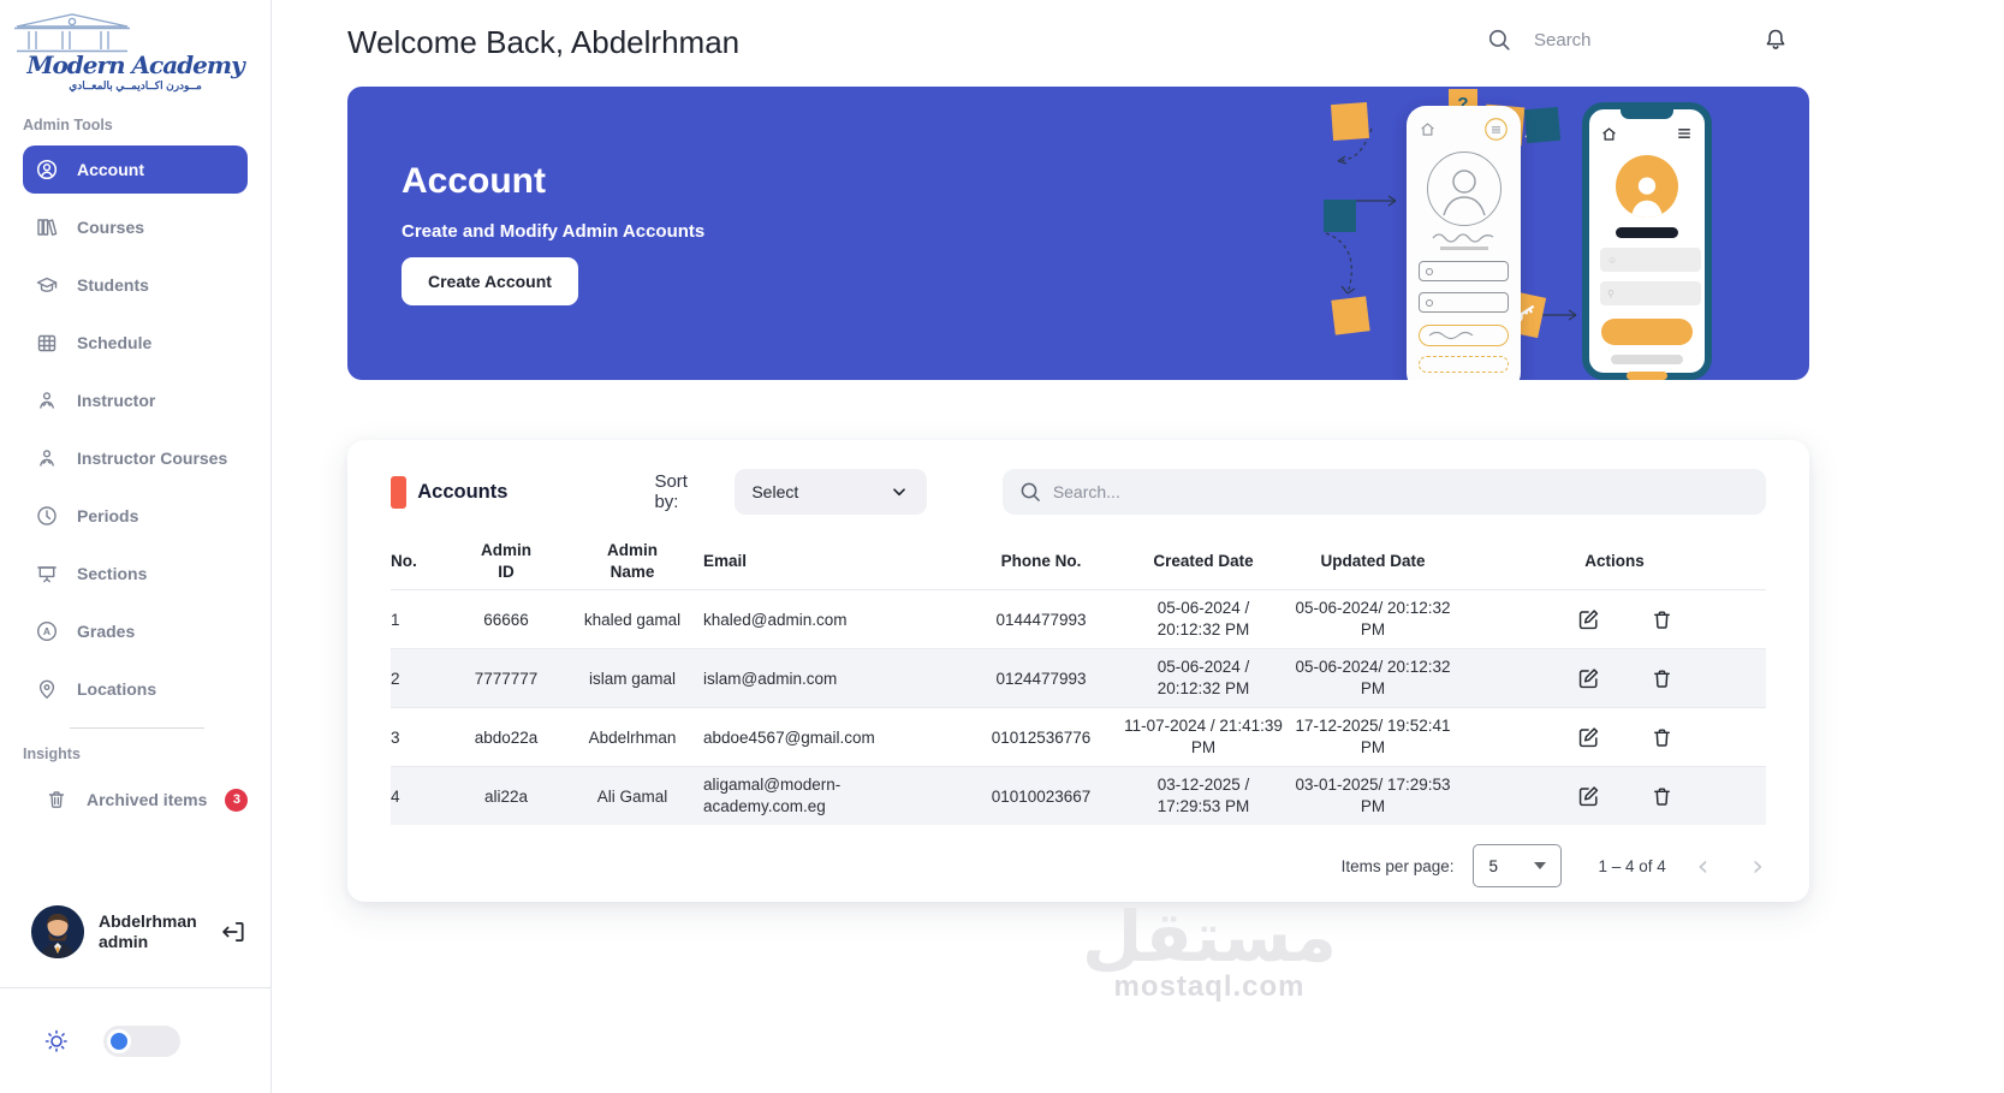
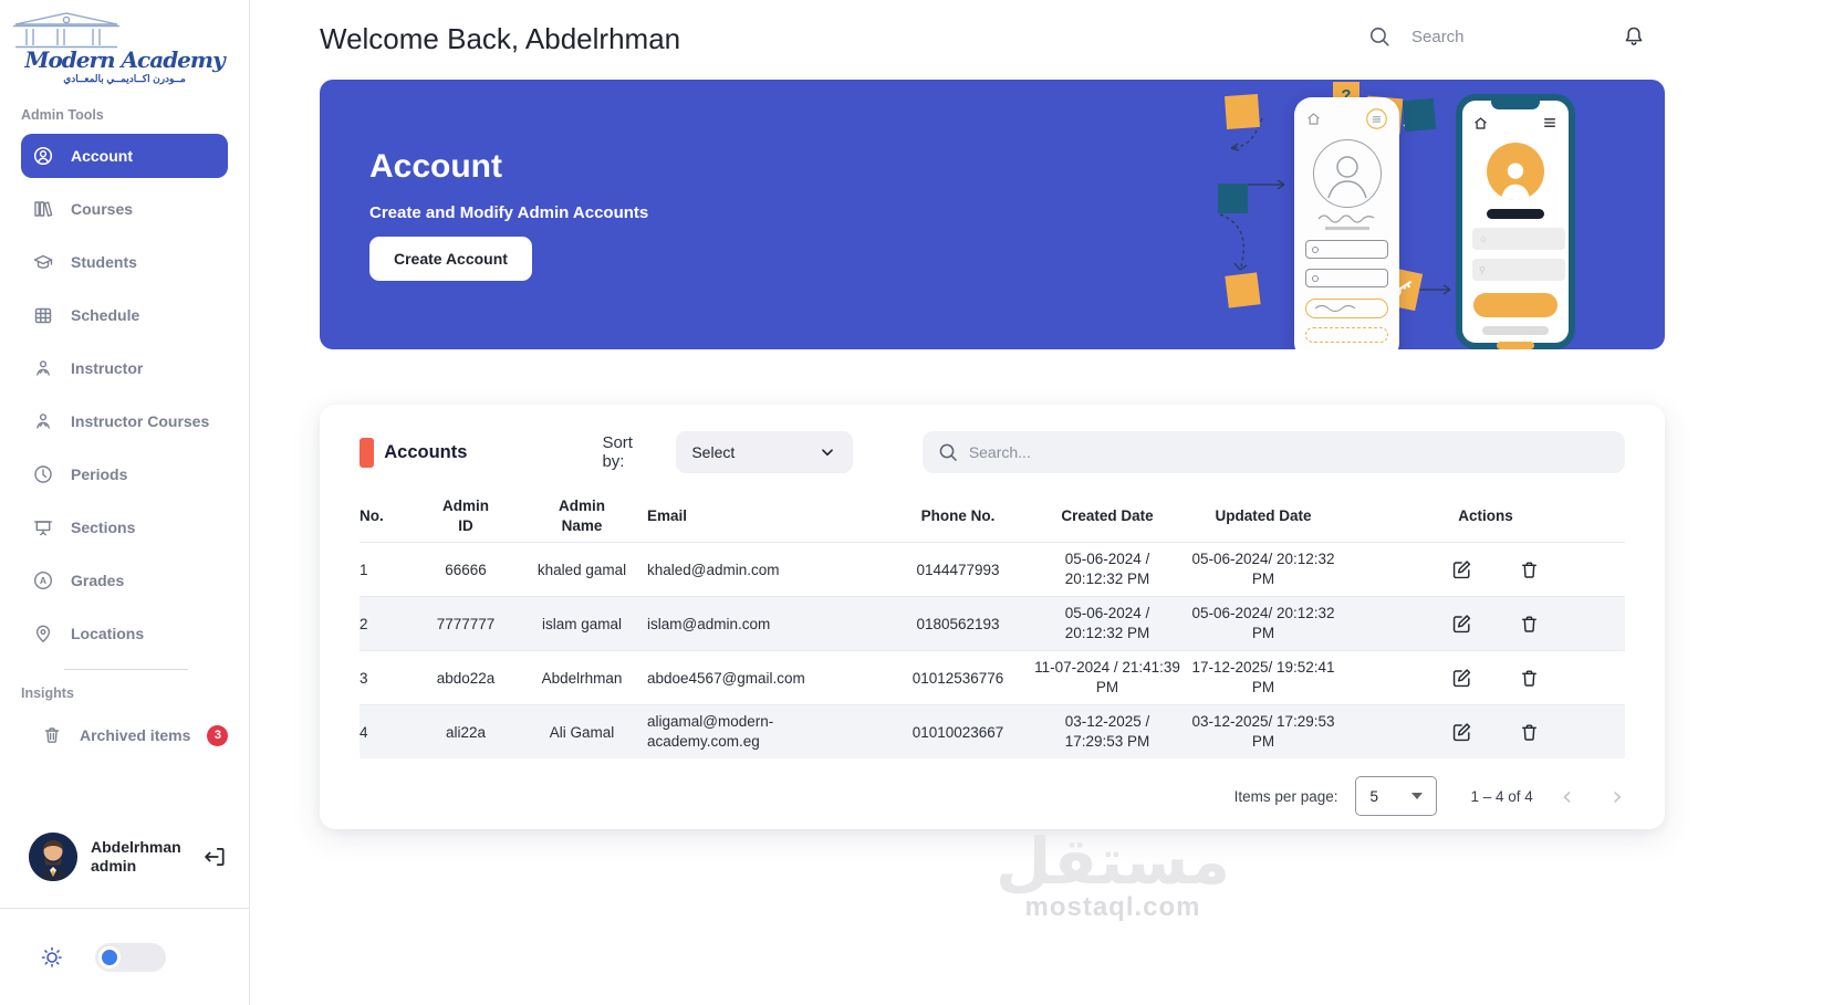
  Modern Academy
  مــودرن اكــاديمــي بالمعــادي
  Admin Tools
  Account
  Courses
  Students
  Schedule
  Instructor
  Instructor Courses
  Periods
  Sections
  A
  Grades
  Locations
  Insights
  Archived items
  3
  Abdelrhman
  admin
  Welcome Back, Abdelrhman
  Search
  Account
  Create and Modify Admin Accounts
  Create Account
  ?
  ⚲
  Accounts
  Sort by:
  Select
  Search...
  No.
  Admin ID
  Admin Name
  Email
  Phone No.
  Created Date
  Updated Date
  Actions
  1
  66666
  khaled gamal
  khaled@admin.com
  0144477993
  05-06-2024 / 20:12:32 PM
  05-06-2024/ 20:12:32 PM
  2
  7777777
  islam gamal
  islam@admin.com
- 0124477993
+ 0180562193
  05-06-2024 / 20:12:32 PM
  05-06-2024/ 20:12:32 PM
  3
  abdo22a
  Abdelrhman
  abdoe4567@gmail.com
  01012536776
  11-07-2024 / 21:41:39 PM
  17-12-2025/ 19:52:41 PM
  4
  ali22a
  Ali Gamal
  aligamal@modern-academy.com.eg
  01010023667
  03-12-2025 / 17:29:53 PM
- 03-01-2025/ 17:29:53 PM
+ 03-12-2025/ 17:29:53 PM
  Items per page:
  5
  1 – 4 of 4
  ‹
  ›
  مستقل
  mostaql.com
